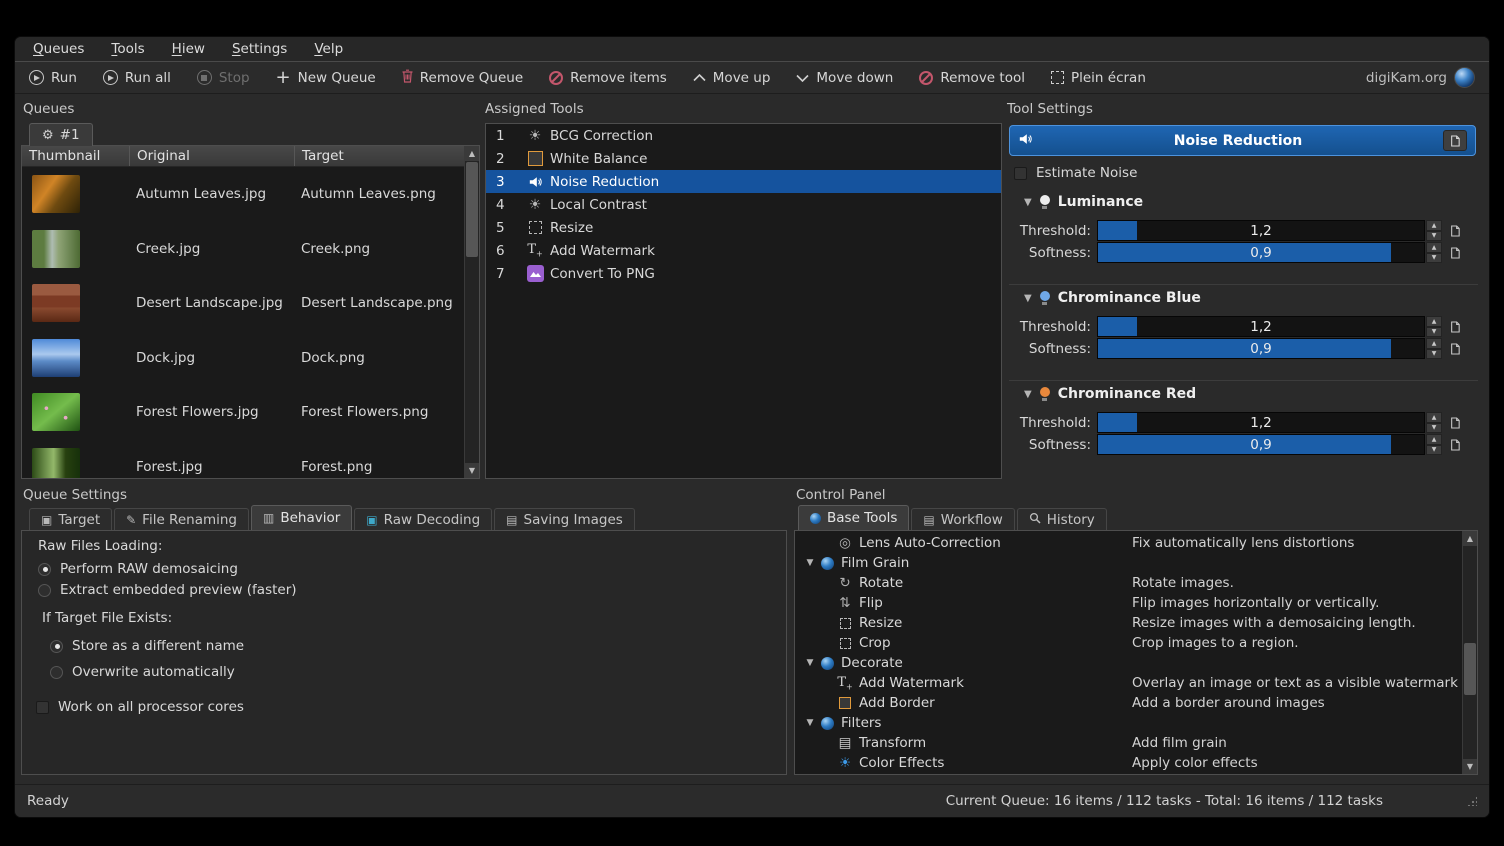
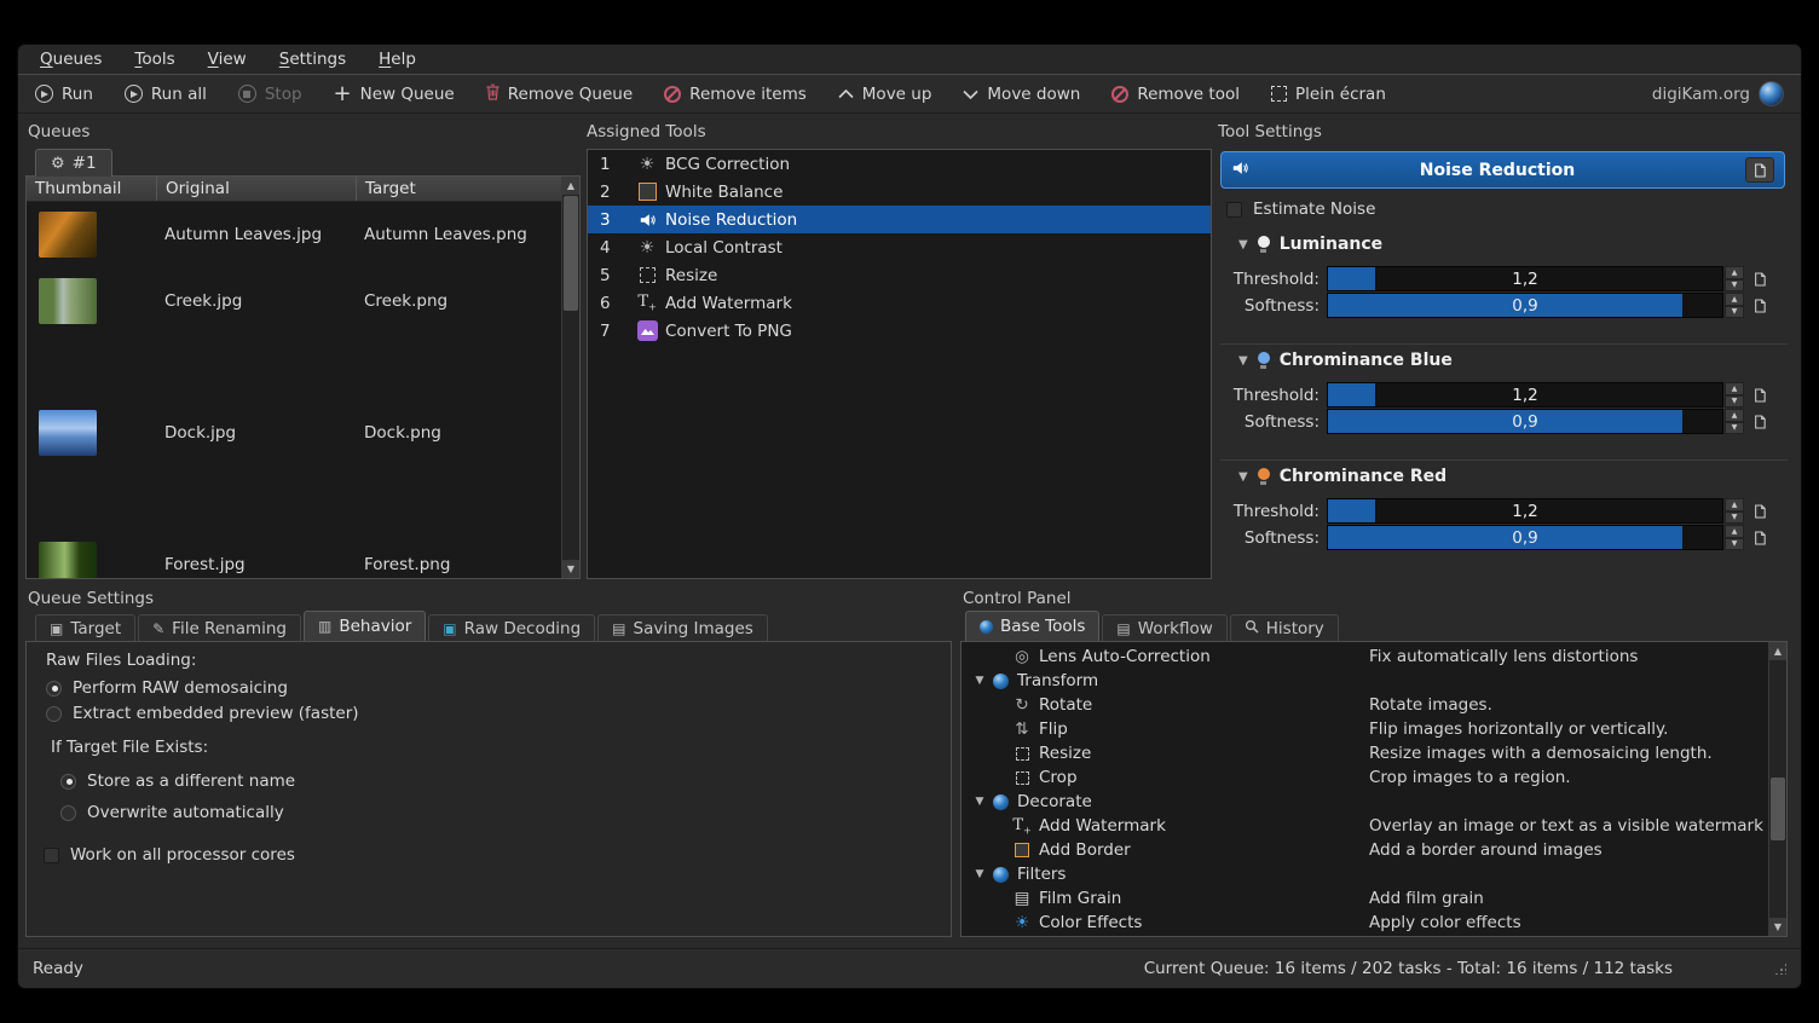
  Queues
  Tools
- Hiew
+ View
  Settings
- Velp
+ Help
  Run
  Run all
  Stop
  +
  New Queue
  Remove Queue
  Remove items
  Move up
  Move down
  Remove tool
  Plein écran
  digiKam.org
  Queues
  ⚙
  #1
  Thumbnail
  Original
  Target
  Autumn Leaves.jpg
  Autumn Leaves.png
  Creek.jpg
  Creek.png
- Desert Landscape.jpg
- Desert Landscape.png
  Dock.jpg
  Dock.png
- Forest Flowers.jpg
- Forest Flowers.png
  Forest.jpg
  Forest.png
  ▲
  ▼
  Assigned Tools
  1
  ☀
  BCG Correction
  2
  White Balance
  3
  Noise Reduction
  4
  ☀
  Local Contrast
  5
  Resize
  6
  T+
  Add Watermark
  7
  Convert To PNG
  Tool Settings
  Noise Reduction
  Estimate Noise
  ▼
  Luminance
  Threshold:
  1,2
  Softness:
  0,9
  ▼
  Chrominance Blue
  Threshold:
  1,2
  Softness:
  0,9
  ▼
  Chrominance Red
  Threshold:
  1,2
  Softness:
  0,9
  Queue Settings
  ▣
  Target
  ✎
  File Renaming
  ▥
  Behavior
  ▣
  Raw Decoding
  ▤
  Saving Images
  Raw Files Loading:
  Perform RAW demosaicing
  Extract embedded preview (faster)
  If Target File Exists:
  Store as a different name
  Overwrite automatically
  Work on all processor cores
  Control Panel
  Base Tools
  ▤
  Workflow
  History
  ◎
  Lens Auto-Correction
  Fix automatically lens distortions
  ▼
- Film Grain
+ Transform
  ↻
  Rotate
  Rotate images.
  ⇅
  Flip
  Flip images horizontally or vertically.
  Resize
  Resize images with a demosaicing length.
  Crop
  Crop images to a region.
  ▼
  Decorate
  T+
  Add Watermark
  Overlay an image or text as a visible watermark
  Add Border
  Add a border around images
  ▼
  Filters
  ▤
- Transform
+ Film Grain
  Add film grain
  ☀
  Color Effects
  Apply color effects
  ▲
  ▼
  Ready
- Current Queue: 16 items / 112 tasks - Total: 16 items / 112 tasks
+ Current Queue: 16 items / 202 tasks - Total: 16 items / 112 tasks
